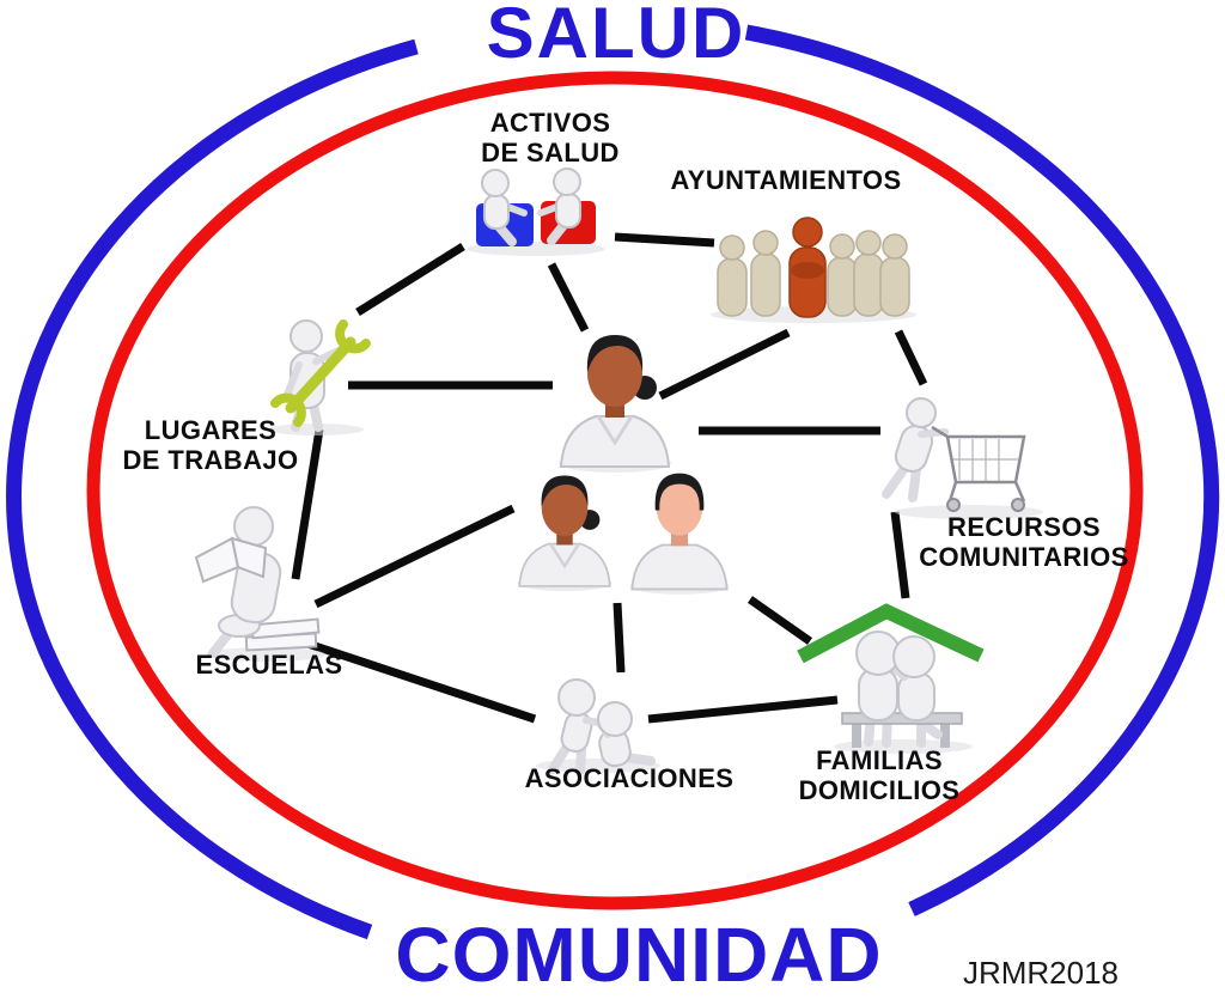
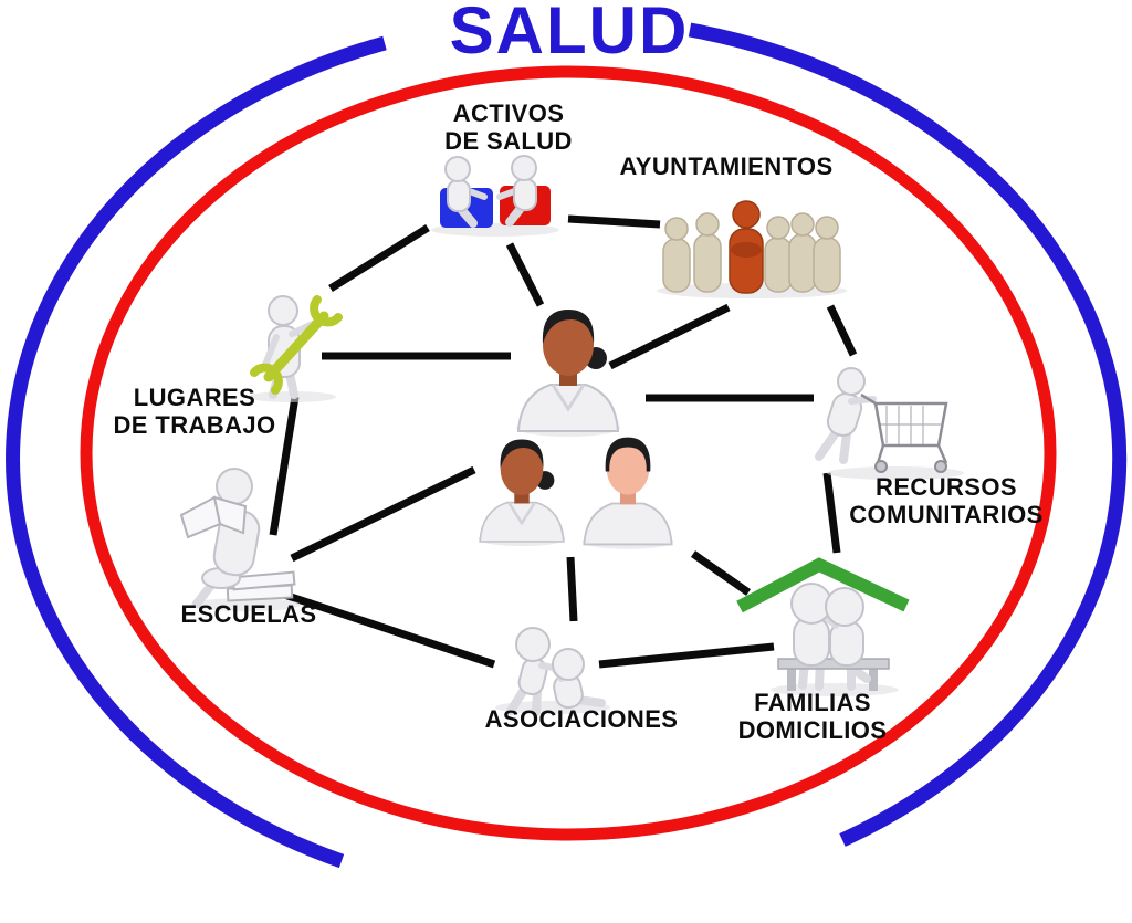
  SALUD
- COMUNIDAD
- JRMR2018
  ACTIVOS
  DE SALUD
  AYUNTAMIENTOS
  LUGARES
  DE TRABAJO
  RECURSOS
  COMUNITARIOS
  ESCUELAS
  ASOCIACIONES
  FAMILIAS
  DOMICILIOS
